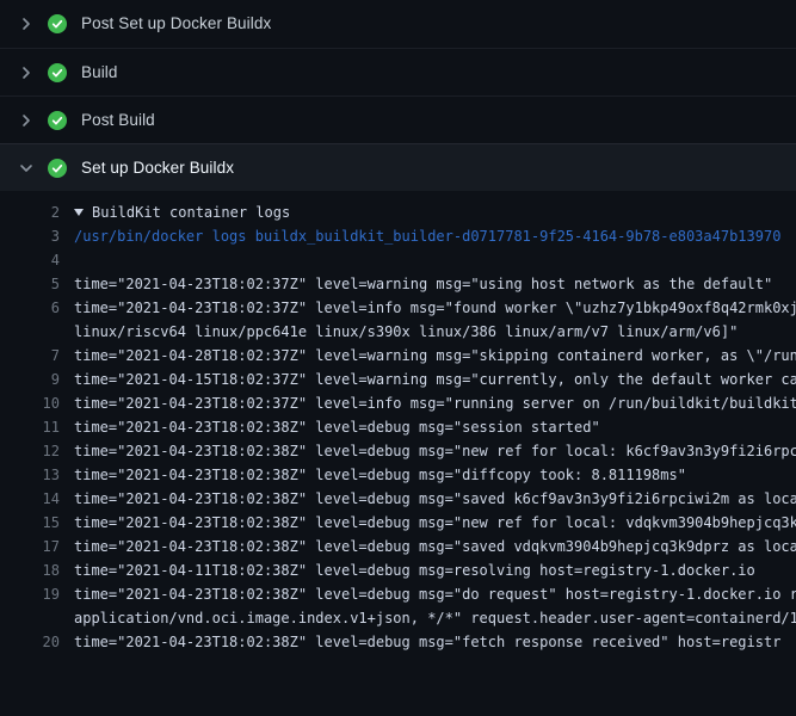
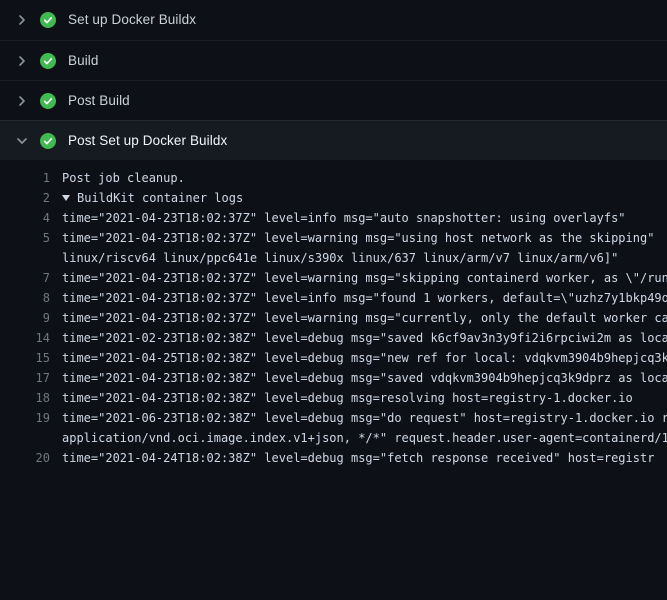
- Post Set up Docker Buildx
+ Set up Docker Buildx
  Build
  Post Build
- Set up Docker Buildx
+ Post Set up Docker Buildx
+ 1
+ Post job cleanup.
  2
  BuildKit container logs
- 3
- /usr/bin/docker logs buildx_buildkit_builder-d0717781-9f25-4164-9b78-e803a47b13970
  4
+ time="2021-04-23T18:02:37Z" level=info msg="auto snapshotter: using overlayfs"
  5
- time="2021-04-23T18:02:37Z" level=warning msg="using host network as the default"
+ time="2021-04-23T18:02:37Z" level=warning msg="using host network as the skipping"
- 6
- time="2021-04-23T18:02:37Z" level=info msg="found worker \"uzhz7y1bkp49oxf8q42rmk0xj
- linux/riscv64 linux/ppc641e linux/s390x linux/386 linux/arm/v7 linux/arm/v6]"
+ linux/riscv64 linux/ppc641e linux/s390x linux/637 linux/arm/v7 linux/arm/v6]"
  7
- time="2021-04-28T18:02:37Z" level=warning msg="skipping containerd worker, as \"/run
+ time="2021-04-23T18:02:37Z" level=warning msg="skipping containerd worker, as \"/run
+ 8
+ time="2021-04-23T18:02:37Z" level=info msg="found 1 workers, default=\"uzhz7y1bkp49o
  9
- time="2021-04-15T18:02:37Z" level=warning msg="currently, only the default worker ca
+ time="2021-04-23T18:02:37Z" level=warning msg="currently, only the default worker ca
- 10
- time="2021-04-23T18:02:37Z" level=info msg="running server on /run/buildkit/buildkit
- 11
- time="2021-04-23T18:02:38Z" level=debug msg="session started"
- 12
- time="2021-04-23T18:02:38Z" level=debug msg="new ref for local: k6cf9av3n3y9fi2i6rpc
- 13
- time="2021-04-23T18:02:38Z" level=debug msg="diffcopy took: 8.811198ms"
  14
- time="2021-04-23T18:02:38Z" level=debug msg="saved k6cf9av3n3y9fi2i6rpciwi2m as loca
+ time="2021-02-23T18:02:38Z" level=debug msg="saved k6cf9av3n3y9fi2i6rpciwi2m as loca
  15
- time="2021-04-23T18:02:38Z" level=debug msg="new ref for local: vdqkvm3904b9hepjcq3k
+ time="2021-04-25T18:02:38Z" level=debug msg="new ref for local: vdqkvm3904b9hepjcq3k
  17
  time="2021-04-23T18:02:38Z" level=debug msg="saved vdqkvm3904b9hepjcq3k9dprz as loca
  18
- time="2021-04-11T18:02:38Z" level=debug msg=resolving host=registry-1.docker.io
+ time="2021-04-23T18:02:38Z" level=debug msg=resolving host=registry-1.docker.io
  19
- time="2021-04-23T18:02:38Z" level=debug msg="do request" host=registry-1.docker.io r
+ time="2021-06-23T18:02:38Z" level=debug msg="do request" host=registry-1.docker.io r
  application/vnd.oci.image.index.v1+json, */*" request.header.user-agent=containerd/1
  20
- time="2021-04-23T18:02:38Z" level=debug msg="fetch response received" host=registr
+ time="2021-04-24T18:02:38Z" level=debug msg="fetch response received" host=registr
